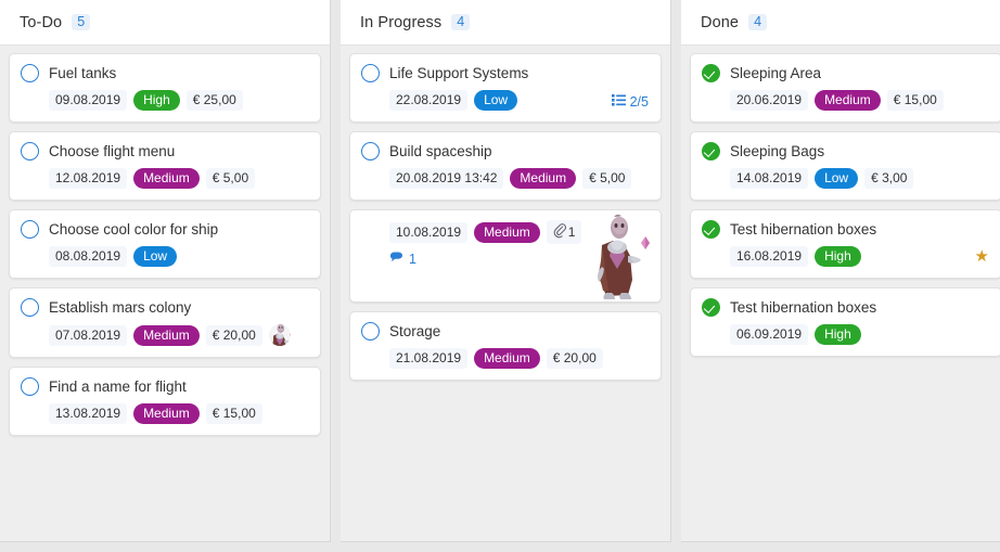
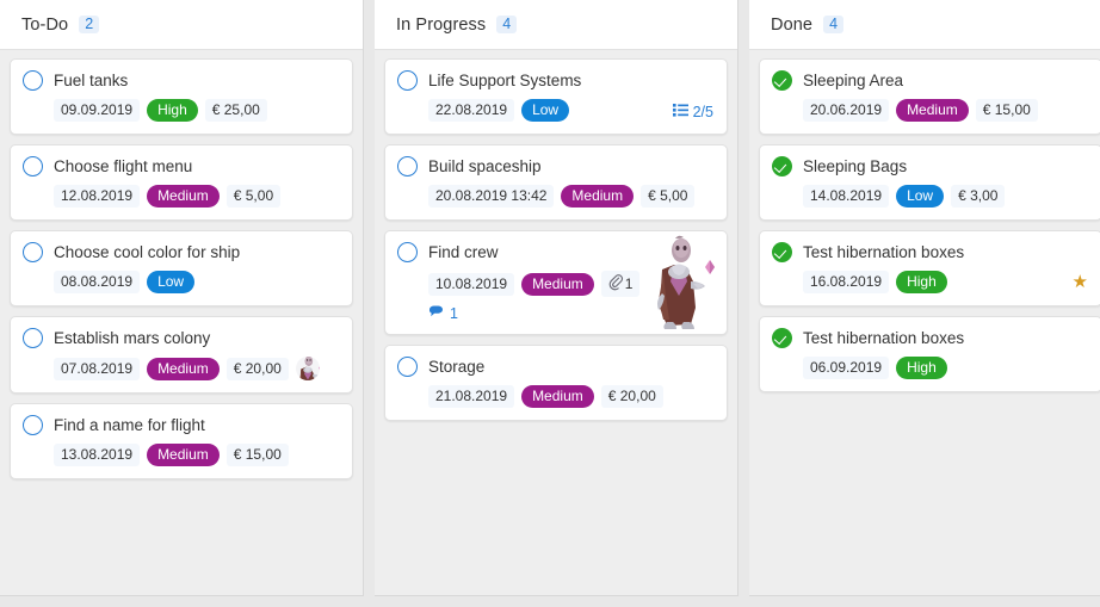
  To-Do
- 5
+ 2
  Fuel tanks
- 09.08.2019
+ 09.09.2019
  High
  € 25,00
  Choose flight menu
  12.08.2019
  Medium
  € 5,00
  Choose cool color for ship
  08.08.2019
  Low
  Establish mars colony
  07.08.2019
  Medium
  € 20,00
  Find a name for flight
  13.08.2019
  Medium
  € 15,00
  In Progress
  4
  Life Support Systems
  22.08.2019
  Low
  2/5
  Build spaceship
  20.08.2019 13:42
  Medium
  € 5,00
+ Find crew
  10.08.2019
  Medium
  1
  1
  Storage
  21.08.2019
  Medium
  € 20,00
  Done
  4
  Sleeping Area
  20.06.2019
  Medium
  € 15,00
  Sleeping Bags
  14.08.2019
  Low
  € 3,00
  Test hibernation boxes
  16.08.2019
  High
  ★
  Test hibernation boxes
  06.09.2019
  High
